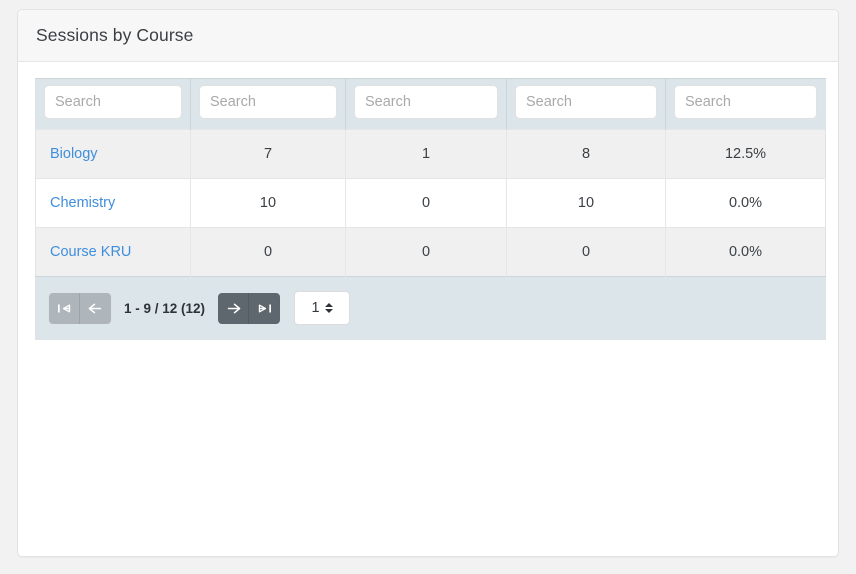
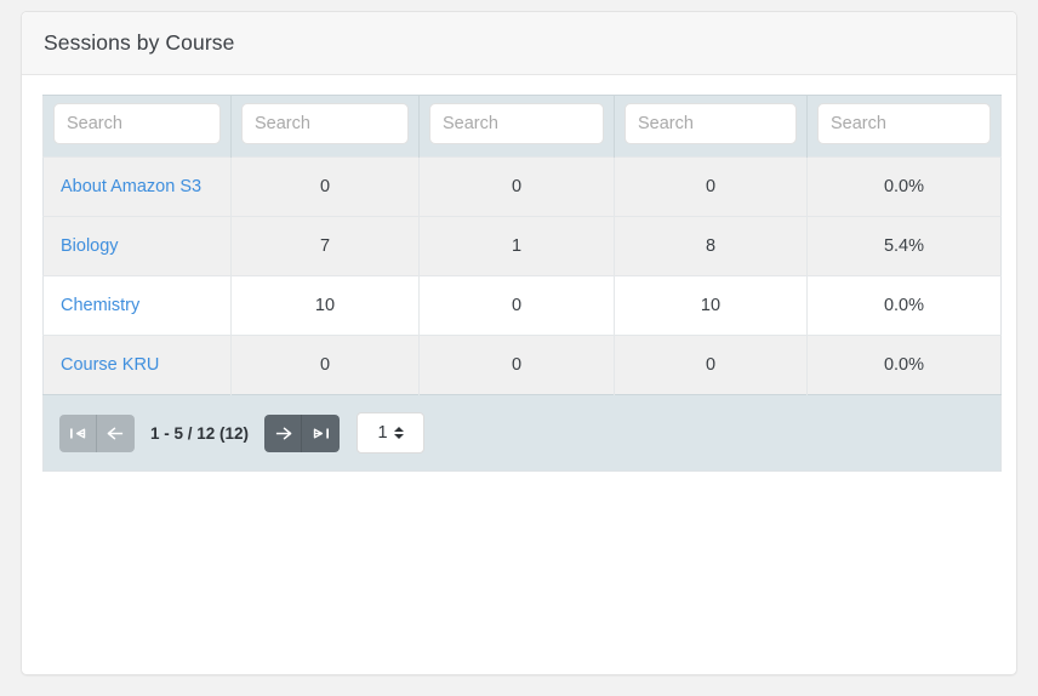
  Sessions by Course
  Search	Search	Search	Search	Search
+ About Amazon S3	0	0	0	0.0%
- Biology	7	1	8	12.5%
+ Biology	7	1	8	5.4%
  Chemistry	10	0	10	0.0%
  Course KRU	0	0	0	0.0%
- 1 - 9 / 12 (12) 1
+ 1 - 5 / 12 (12) 1
